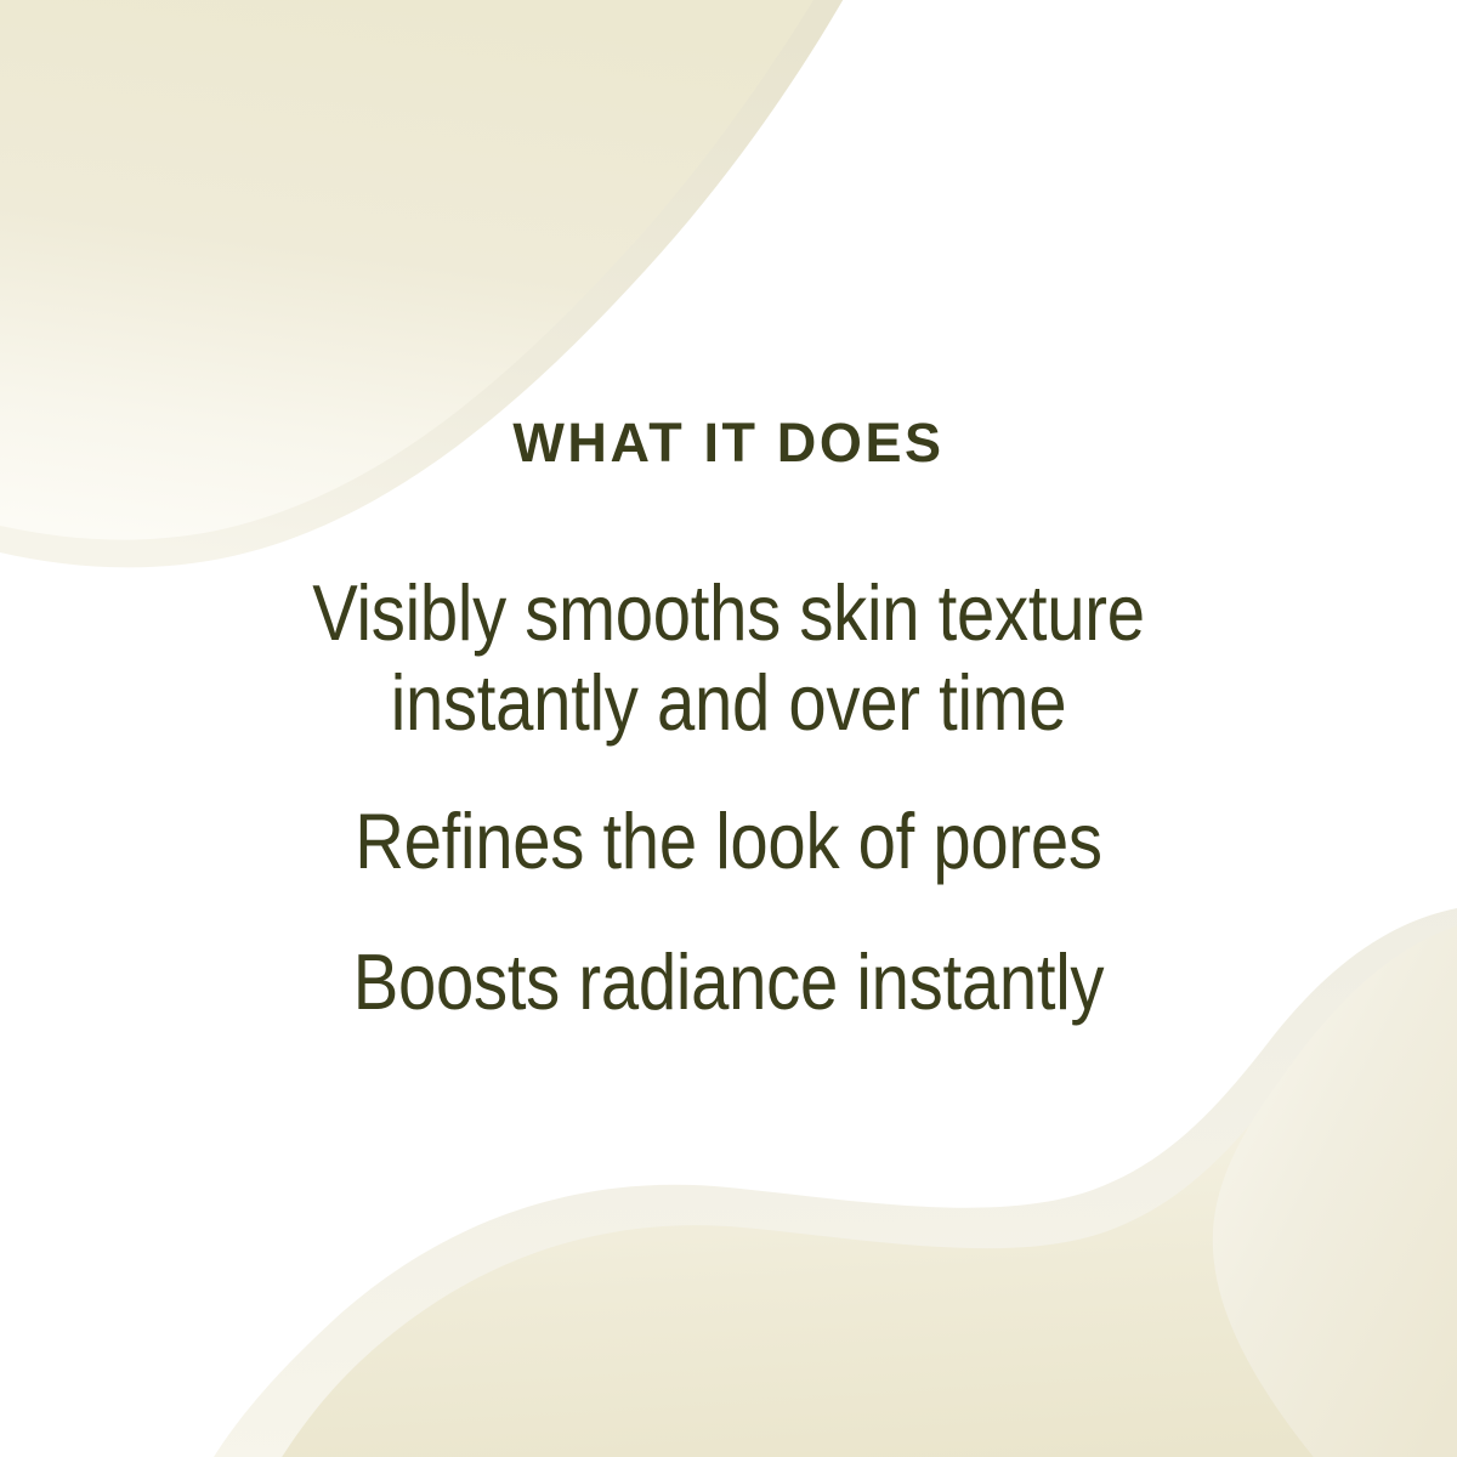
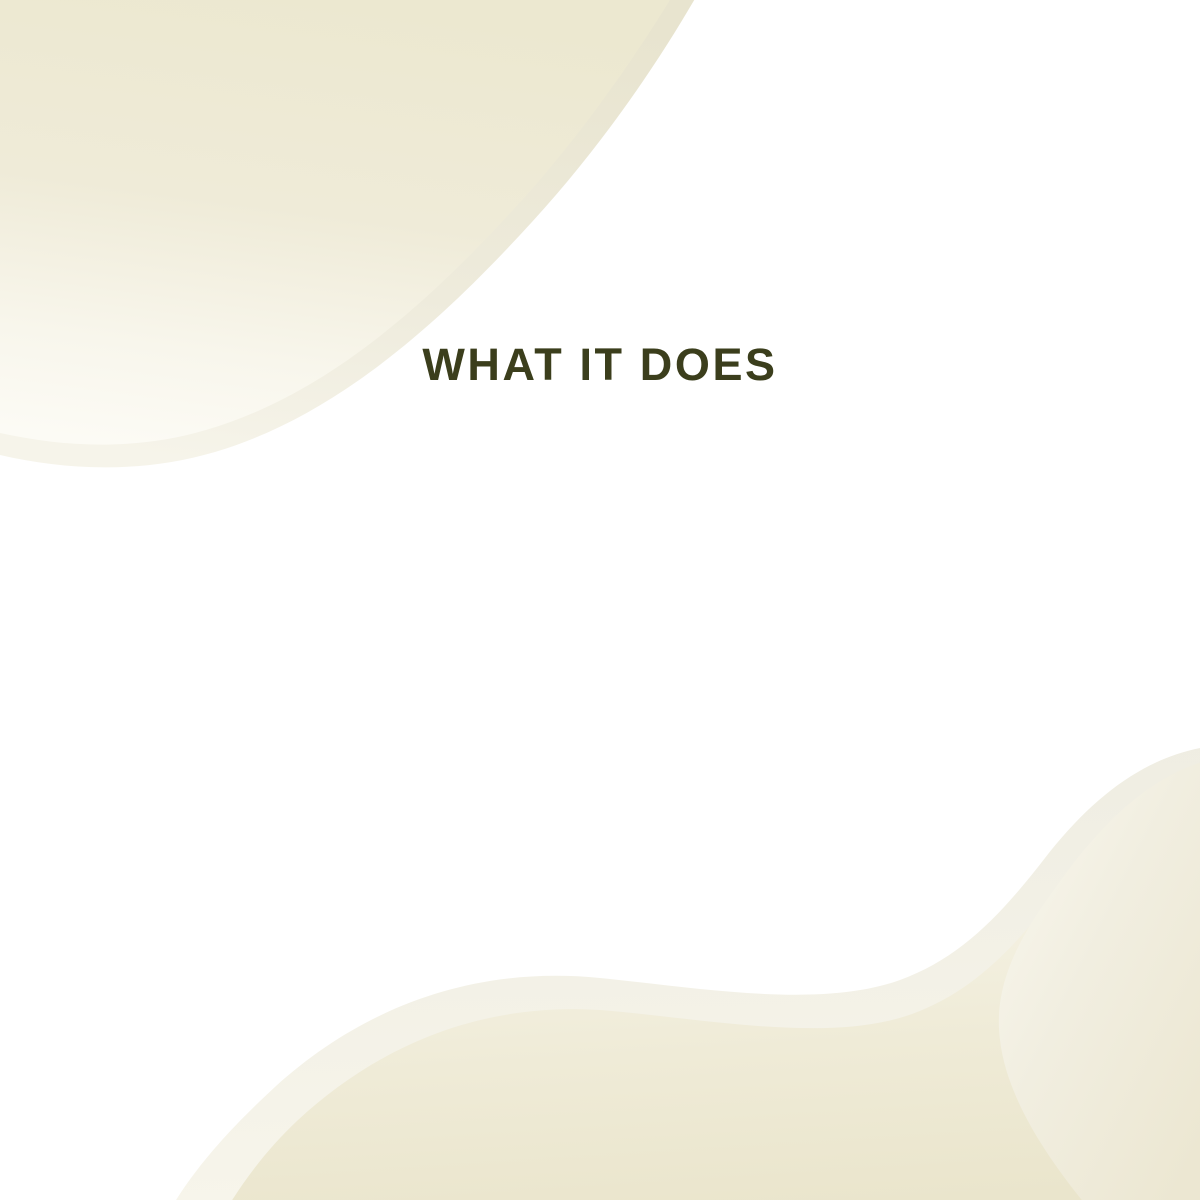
  WHAT IT DOES
- Visibly smooths skin texture
- instantly and over time
- Refines the look of pores
- Boosts radiance instantly
